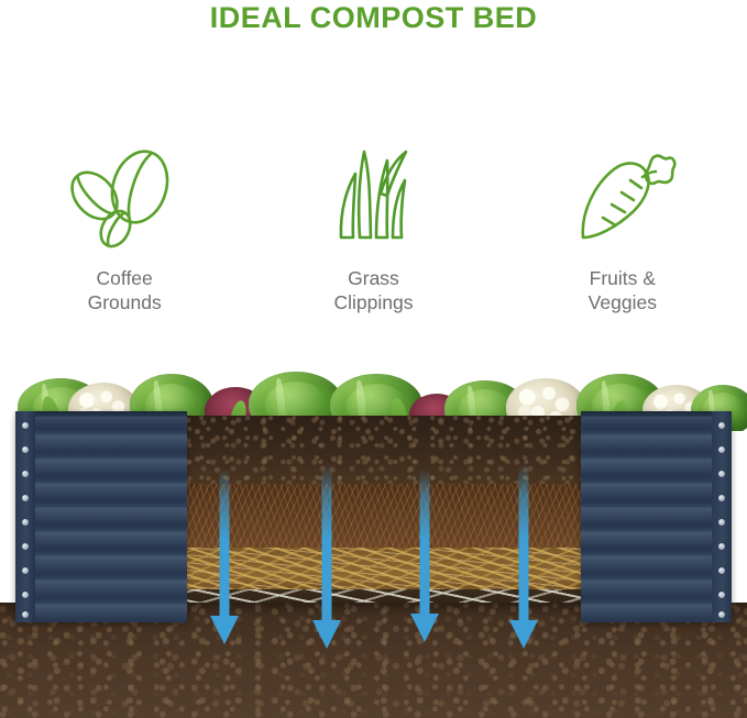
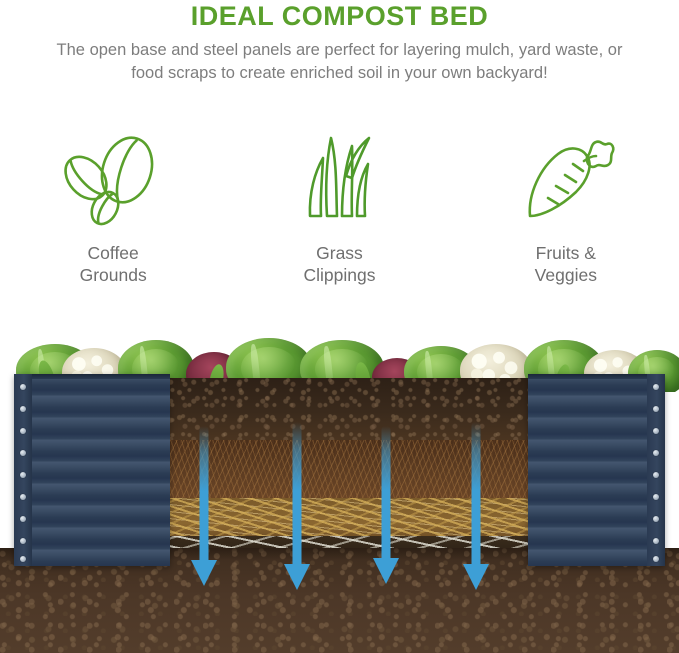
  IDEAL COMPOST BED
+ The open base and steel panels are perfect for layering mulch, yard waste, or food scraps to create enriched soil in your own backyard!
  Coffee
  Grounds
  Grass
  Clippings
  Fruits &
  Veggies
